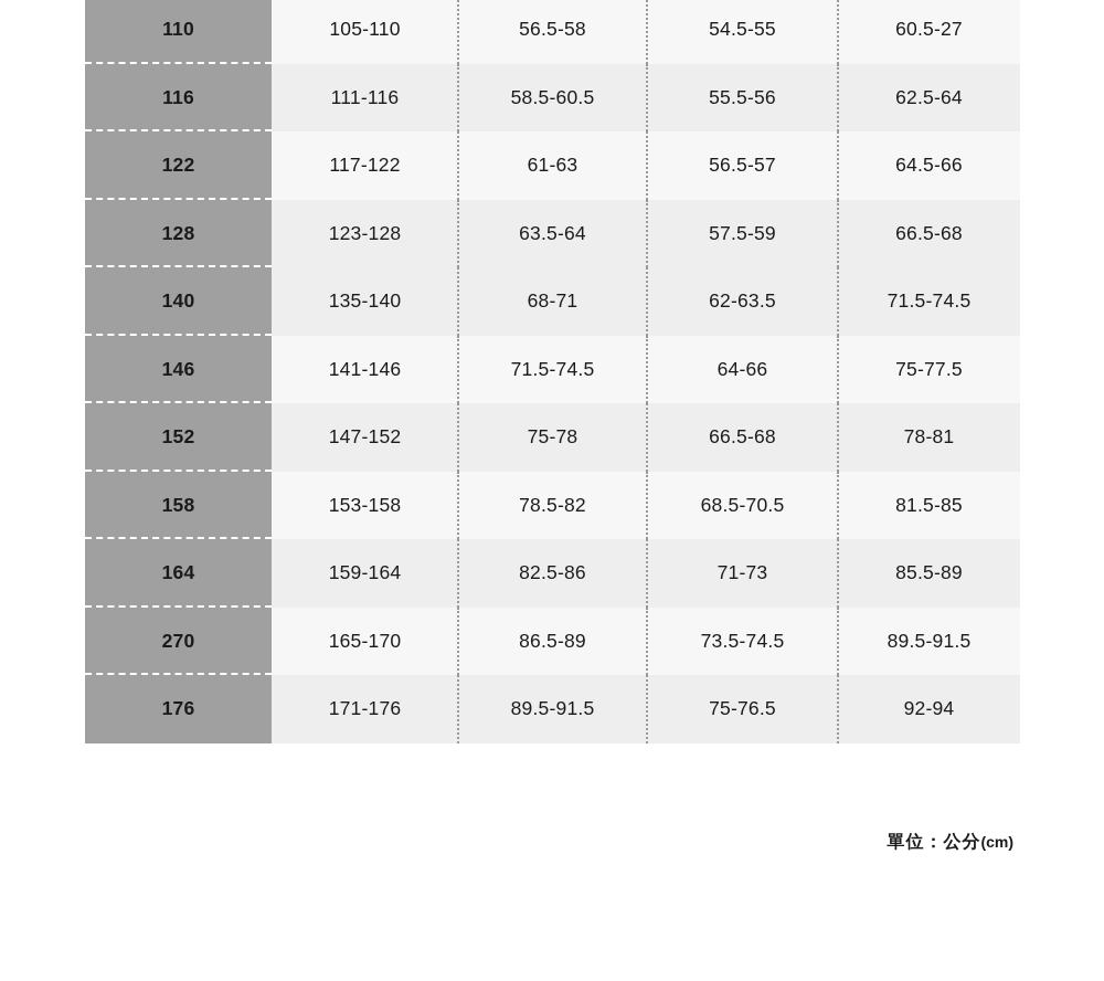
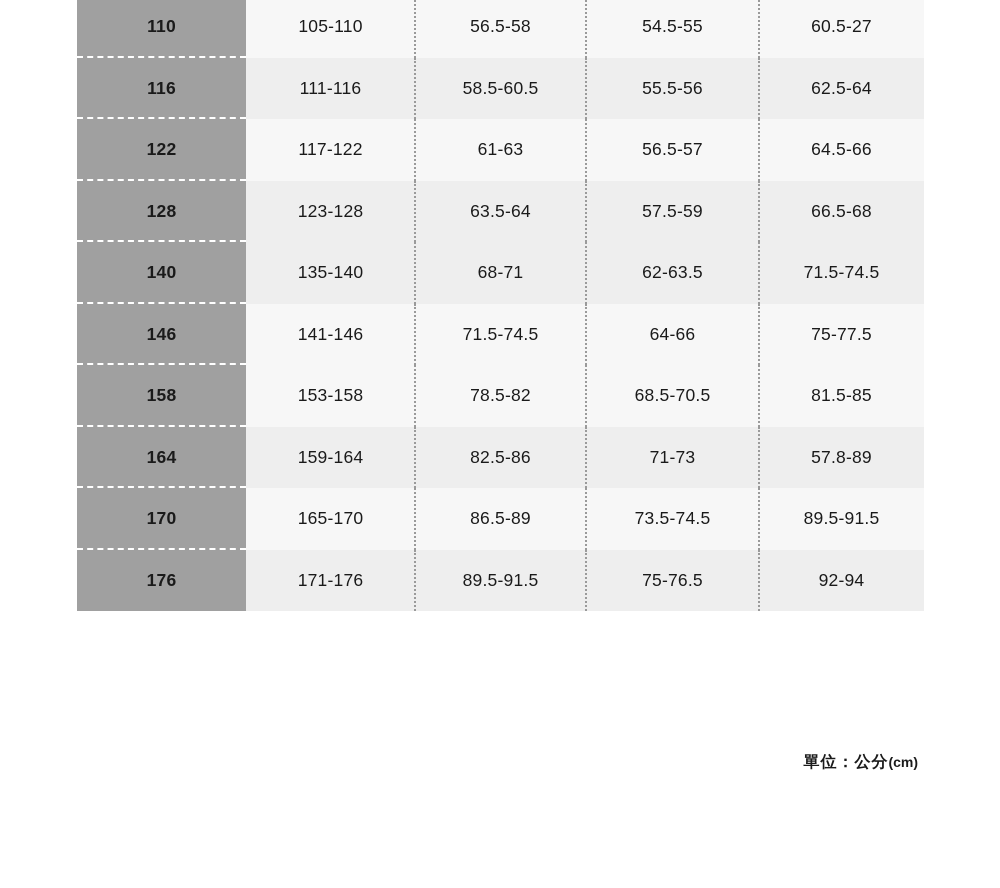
  110	105-110	56.5-58	54.5-55	60.5-27
  116	111-116	58.5-60.5	55.5-56	62.5-64
  122	117-122	61-63	56.5-57	64.5-66
  128	123-128	63.5-64	57.5-59	66.5-68
  140	135-140	68-71	62-63.5	71.5-74.5
  146	141-146	71.5-74.5	64-66	75-77.5
- 152	147-152	75-78	66.5-68	78-81
  158	153-158	78.5-82	68.5-70.5	81.5-85
- 164	159-164	82.5-86	71-73	85.5-89
+ 164	159-164	82.5-86	71-73	57.8-89
- 270	165-170	86.5-89	73.5-74.5	89.5-91.5
+ 170	165-170	86.5-89	73.5-74.5	89.5-91.5
  176	171-176	89.5-91.5	75-76.5	92-94
  單位：公分(cm)
